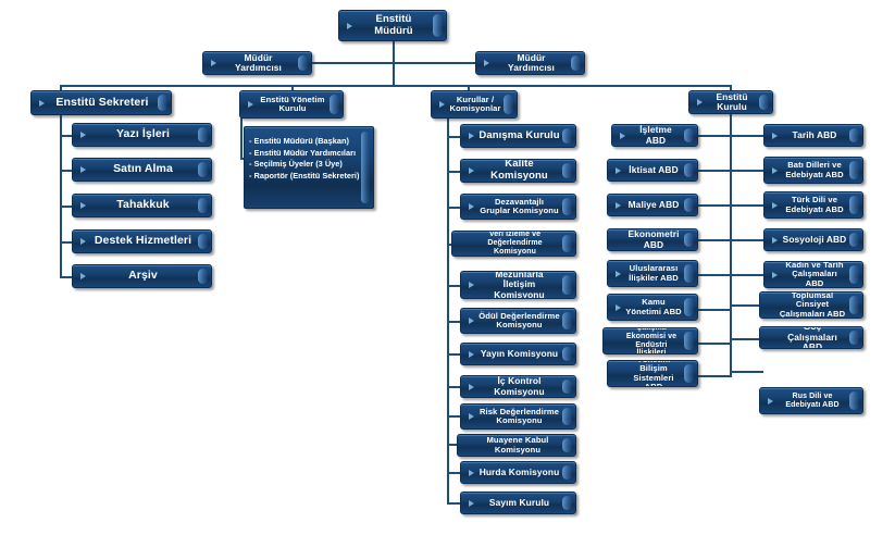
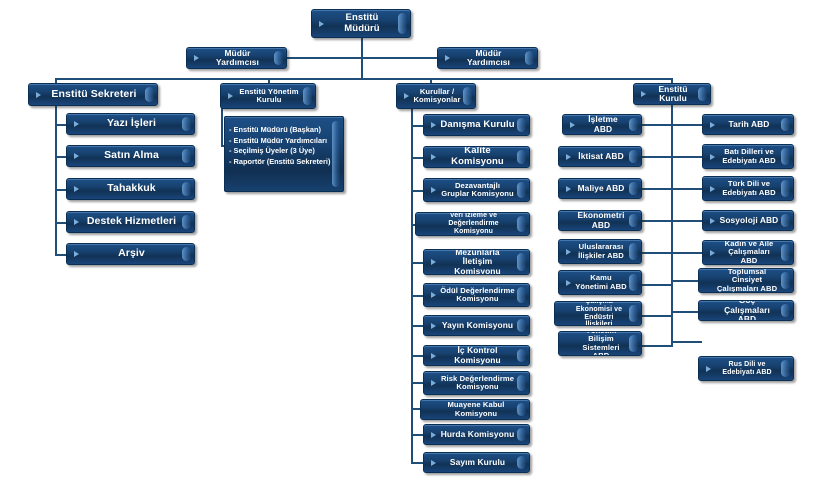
  Enstitü Müdürü
  Müdür Yardımcısı
  Müdür Yardımcısı
  Enstitü Sekreteri
  Enstitü Yönetim Kurulu
  Kurullar / Komisyonlar
  Enstitü Kurulu
  Yazı İşleri
  Satın Alma
  Tahakkuk
  Destek Hizmetleri
  Arşiv
  - Enstitü Müdürü (Başkan)
  - Enstitü Müdür Yardımcıları
  - Seçilmiş Üyeler (3 Üye)
  - Raportör (Enstitü Sekreteri)
  Danışma Kurulu
  Kalite Komisyonu
  Dezavantajlı Gruplar Komisyonu
  Mezunlarla İletişim Komisyonu
  Ödül Değerlendirme Komisyonu
  Yayın Komisyonu
  İç Kontrol Komisyonu
  Risk Değerlendirme Komisyonu
  Muayene Kabul Komisyonu
  Hurda Komisyonu
  Sayım Kurulu
  İşletme ABD
  İktisat ABD
  Maliye ABD
  Ekonometri ABD
  Uluslararası İlişkiler ABD
  Kamu Yönetimi ABD
  Tarih ABD
  Batı Dilleri ve Edebiyatı ABD
  Türk Dili ve Edebiyatı ABD
  Sosyoloji ABD
- Kadın ve Tarih Çalışmaları ABD
+ Kadın ve Aile Çalışmaları ABD
  Toplumsal Cinsiyet Çalışmaları ABD
  Göç Çalışmaları ABD
